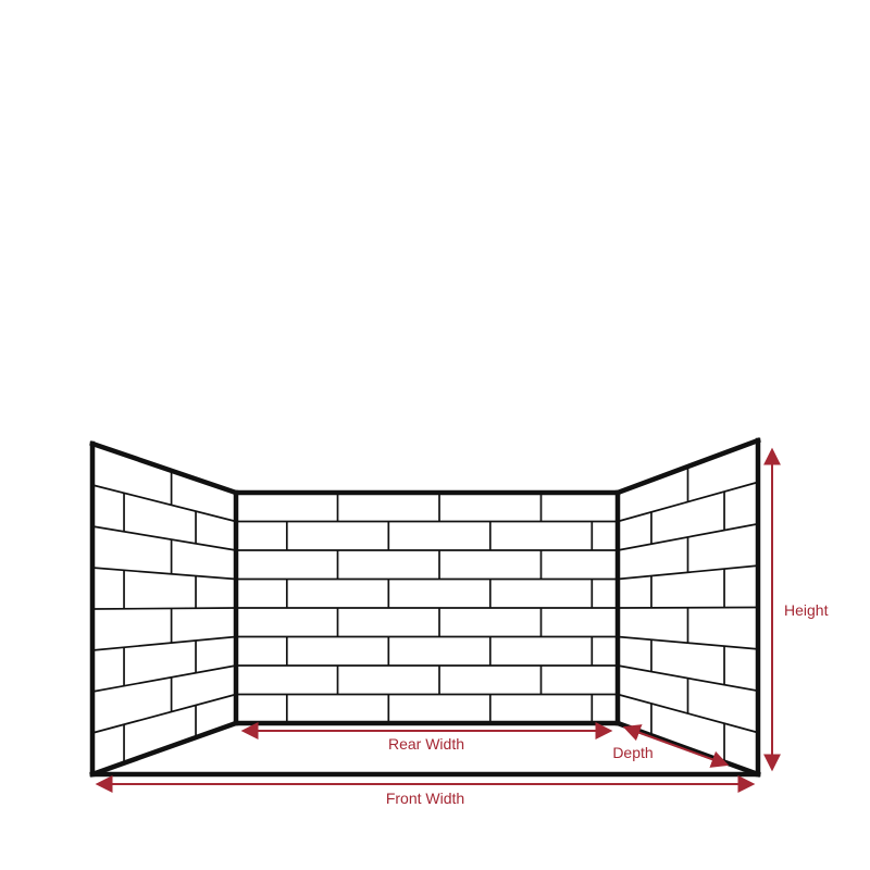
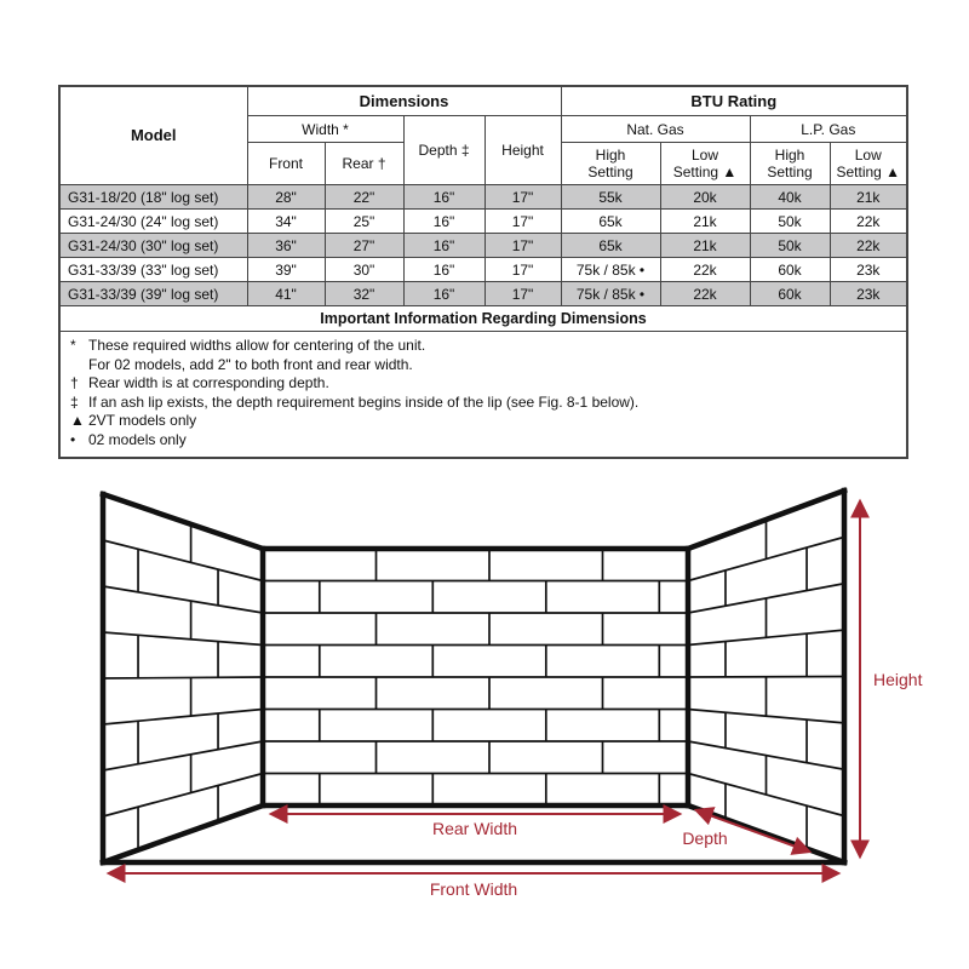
+ Model	Dimensions	BTU Rating
+ Width *	Depth ‡	Height	Nat. Gas	L.P. Gas
+ Front	Rear †	High Setting	Low Setting ▲	High Setting	Low Setting ▲
+ G31-18/20 (18" log set)	28"	22"	16"	17"	55k	20k	40k	21k
+ G31-24/30 (24" log set)	34"	25"	16"	17"	65k	21k	50k	22k
+ G31-24/30 (30" log set)	36"	27"	16"	17"	65k	21k	50k	22k
+ G31-33/39 (33" log set)	39"	30"	16"	17"	75k / 85k •	22k	60k	23k
+ G31-33/39 (39" log set)	41"	32"	16"	17"	75k / 85k •	22k	60k	23k
+ Important Information Regarding Dimensions
+ * These required widths allow for centering of the unit.For 02 models, add 2" to both front and rear width.† Rear width is at corresponding depth.‡ If an ash lip exists, the depth requirement begins inside of the lip (see Fig. 8-1 below).▲ 2VT models only• 02 models only
  Rear Width
  Depth
  Front Width
  Height
